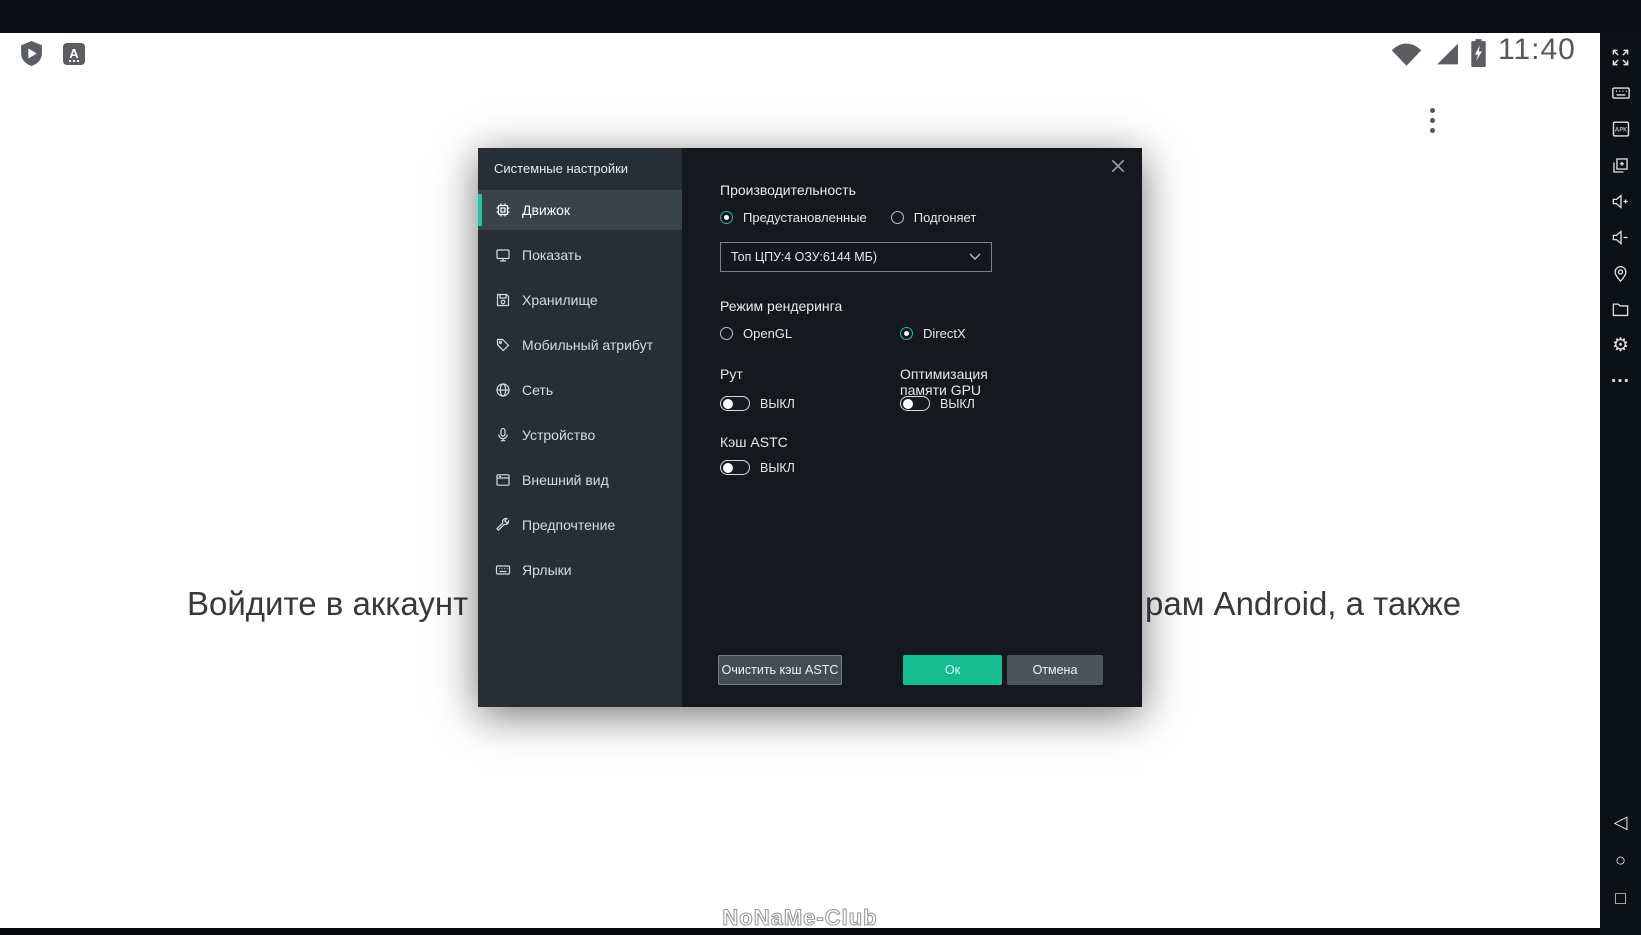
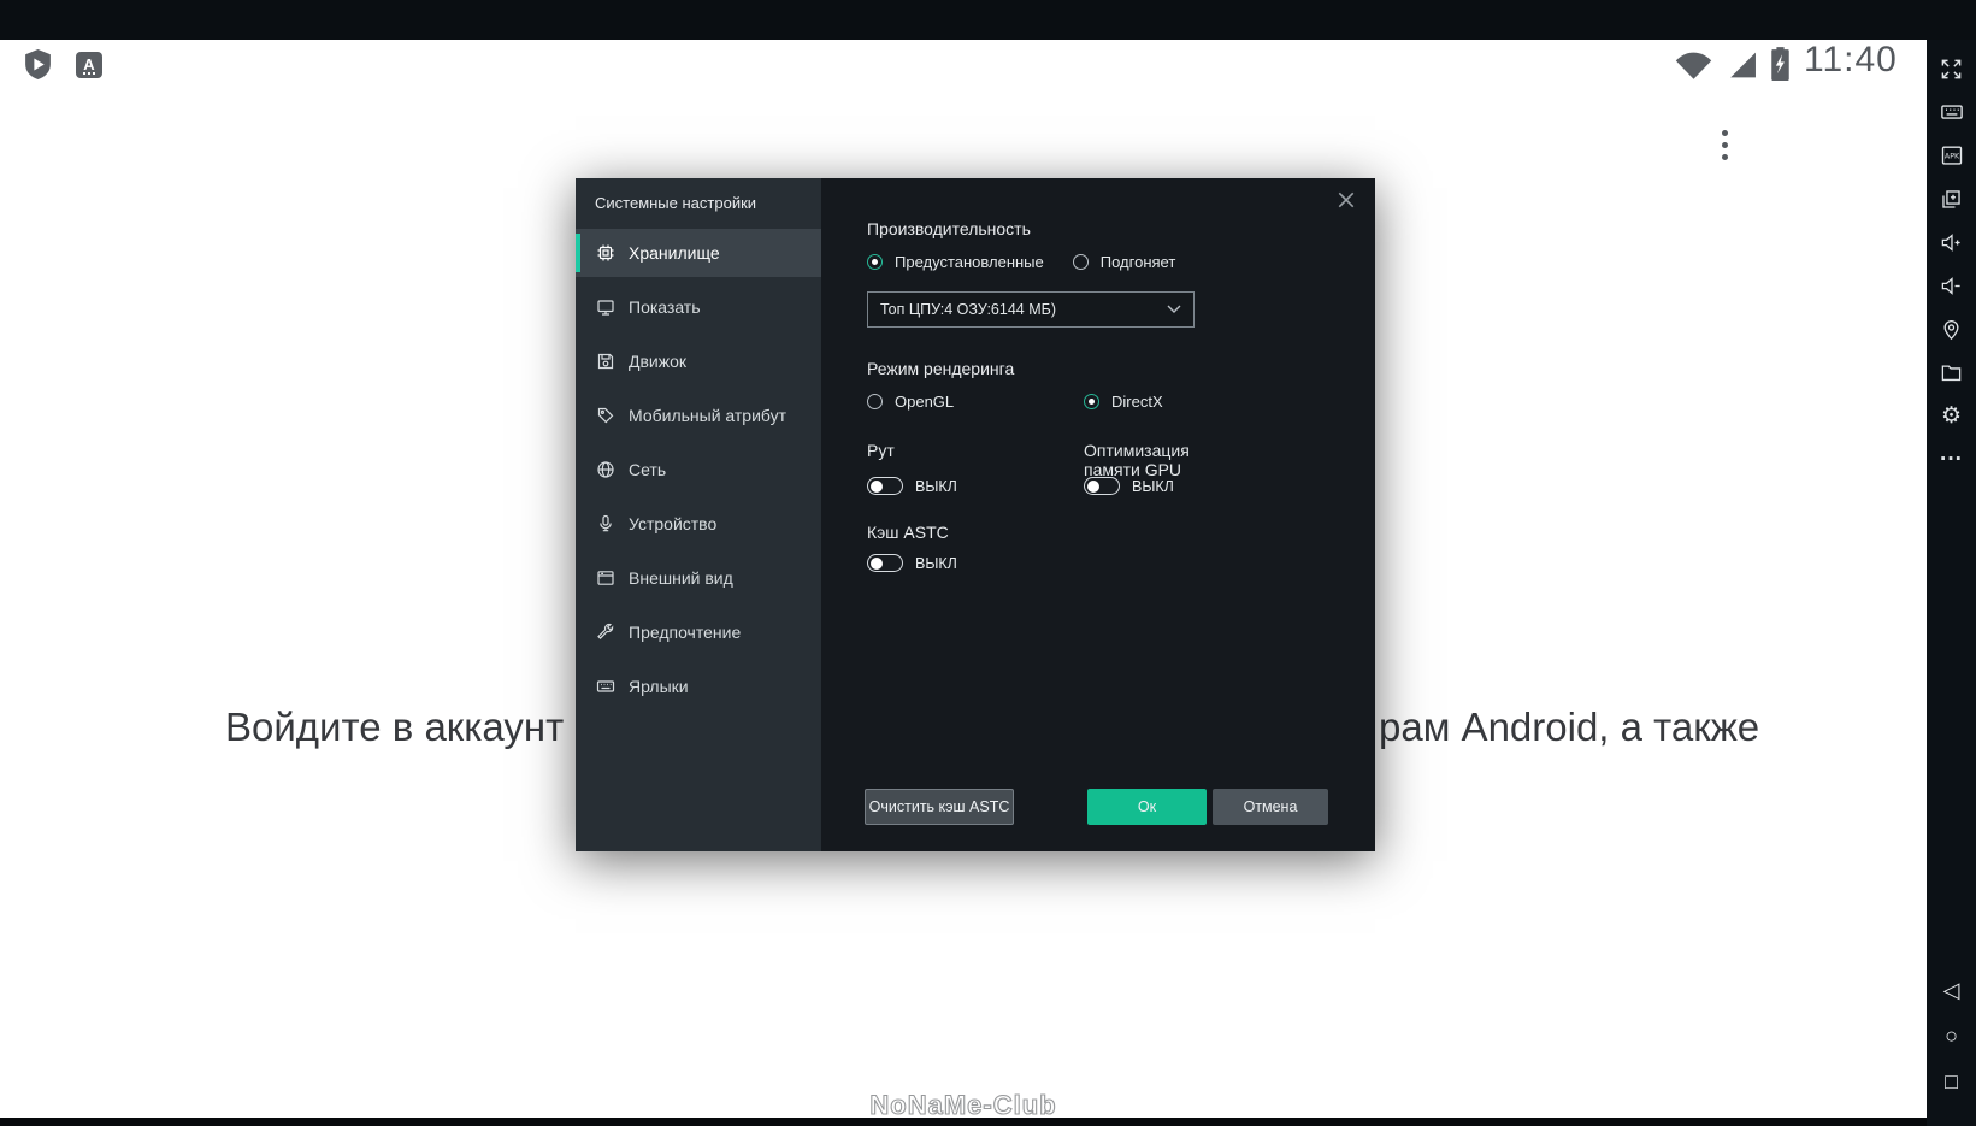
  A
  11:40
  Войдите в аккаунт
  рам Android, а также
  NoNaMe-Club
  Системные настройки
- Движок
+ Хранилище
  Показать
- Хранилище
+ Движок
  Мобильный атрибут
  Сеть
  Устройство
  Внешний вид
  Предпочтение
  Ярлыки
  Производительность
  Предустановленные
  Подгоняет
  Топ ЦПУ:4 ОЗУ:6144 МБ)
  Режим рендеринга
  OpenGL
  DirectX
  Рут
  Оптимизация памяти GPU
  ВЫКЛ
  ВЫКЛ
  Кэш ASTC
  ВЫКЛ
  Очистить кэш ASTC
  Ок
  Отмена
  ⚙
  ···
  ◁
  ○
  □
